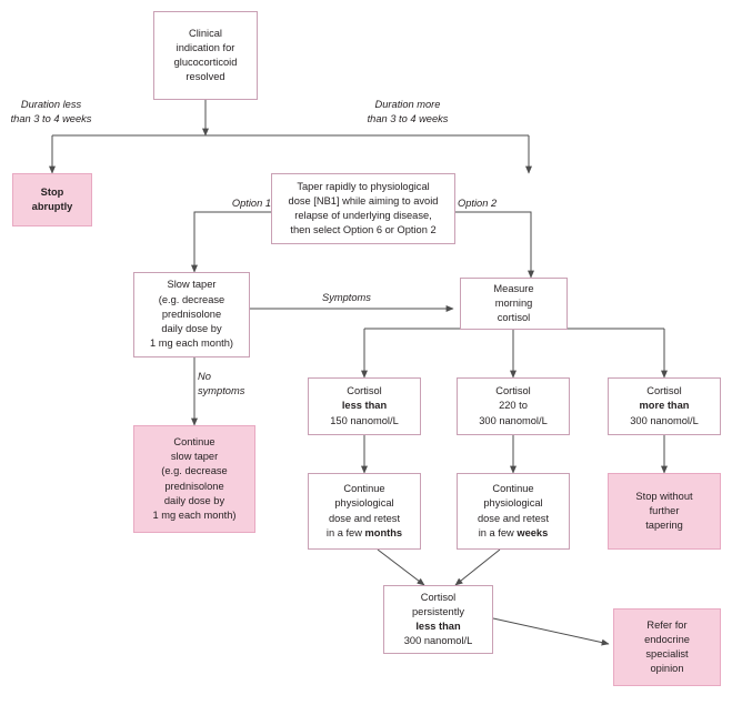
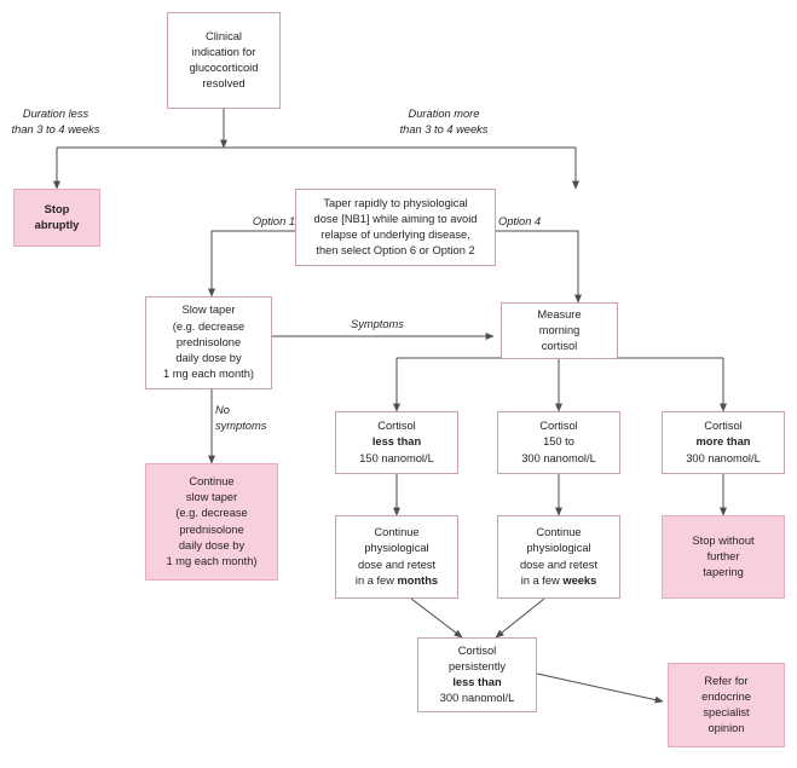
  Clinical
  indication for
  glucocorticoid
  resolved
  Stop
  abruptly
  Taper rapidly to physiological
  dose [NB1] while aiming to avoid
  relapse of underlying disease,
  then select Option 6 or Option 2
  Slow taper
  (e.g. decrease
  prednisolone
  daily dose by
  1 mg each month)
  Continue
  slow taper
  (e.g. decrease
  prednisolone
  daily dose by
  1 mg each month)
  Measure
  morning
  cortisol
  Cortisol
  less than
  150 nanomol/L
  Cortisol
- 220 to
+ 150 to
  300 nanomol/L
  Cortisol
  more than
  300 nanomol/L
  Continue
  physiological
  dose and retest
  in a few months
  Continue
  physiological
  dose and retest
  in a few weeks
  Stop without
  further
  tapering
  Cortisol
  persistently
  less than
  300 nanomol/L
  Refer for
  endocrine
  specialist
  opinion
  Duration less
  than 3 to 4 weeks
  Duration more
  than 3 to 4 weeks
  Option 1
- Option 2
+ Option 4
  Symptoms
  No
  symptoms
